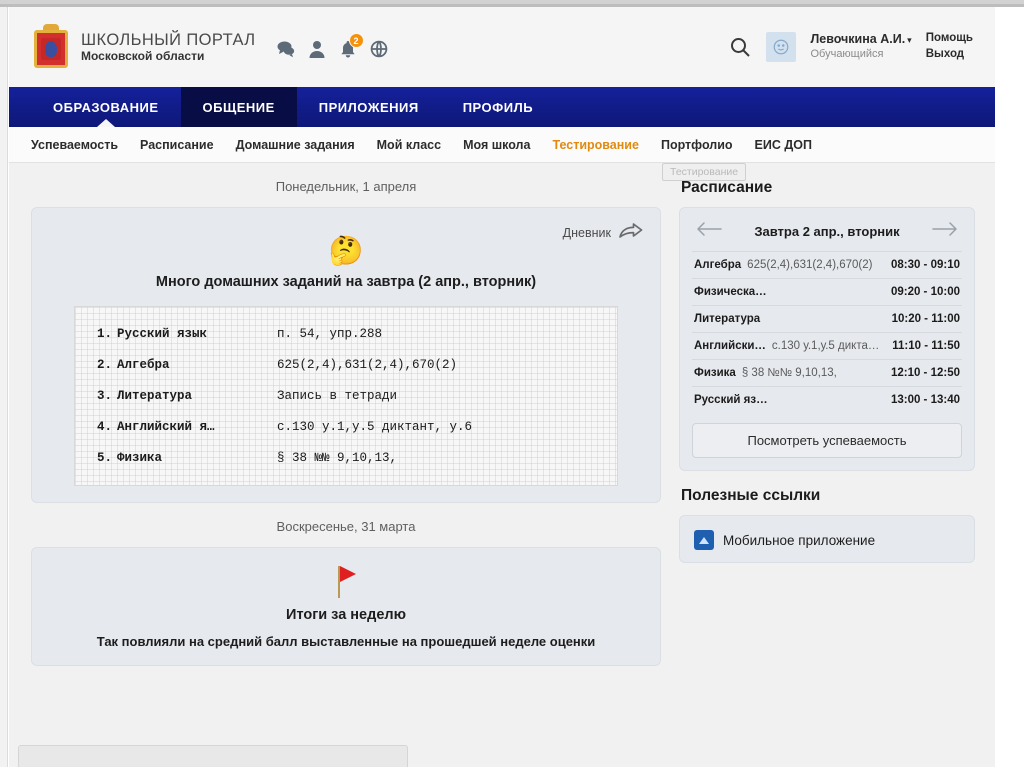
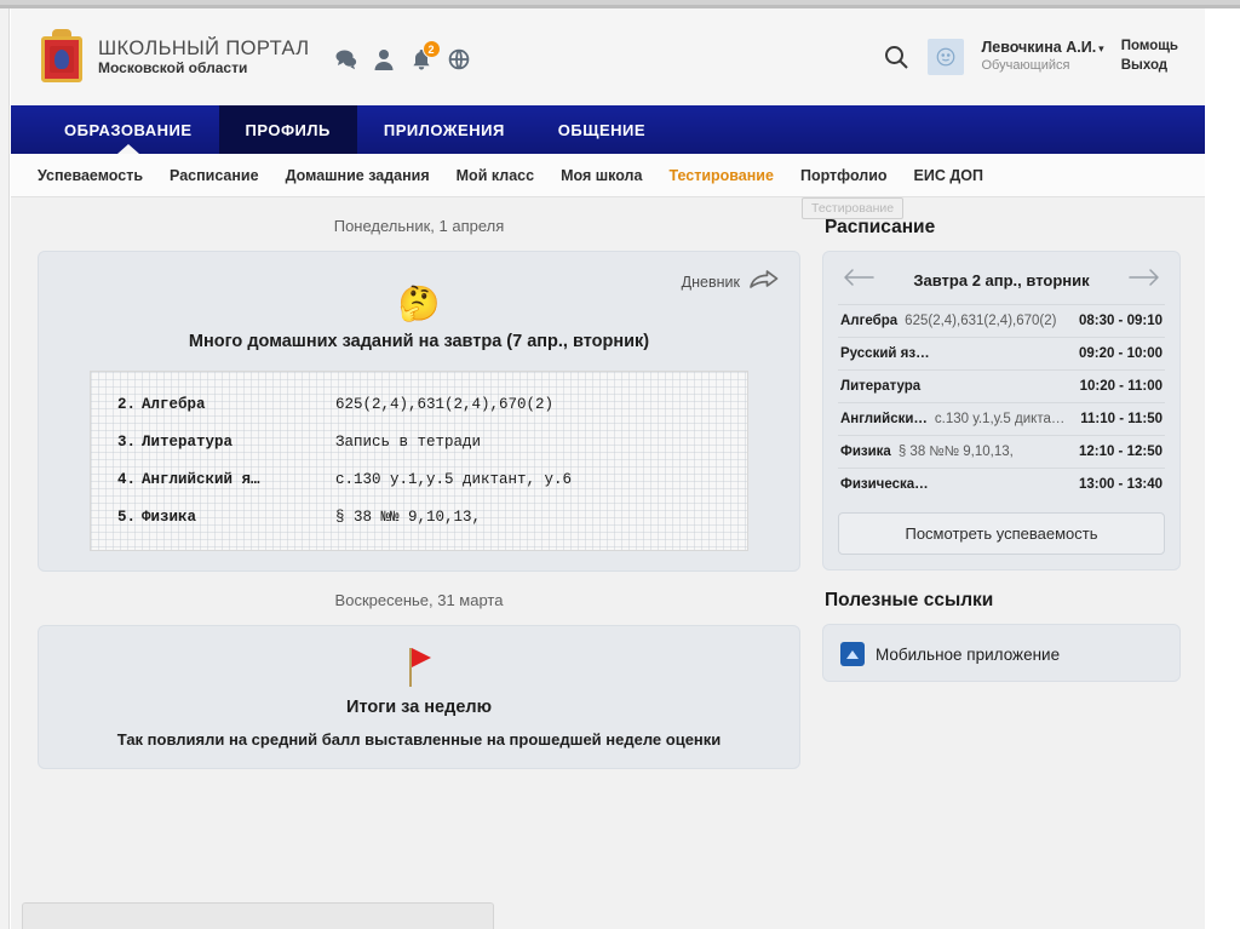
  ШКОЛЬНЫЙ ПОРТАЛ
  Московской области
  2
  Левочкина А.И. ▾
  Обучающийся
  Помощь
  Выход
  ОБРАЗОВАНИЕ
- ОБЩЕНИЕ
+ ПРОФИЛЬ
  ПРИЛОЖЕНИЯ
- ПРОФИЛЬ
+ ОБЩЕНИЕ
  Успеваемость
  Расписание
  Домашние задания
  Мой класс
  Моя школа
  Тестирование
  Портфолио
  ЕИС ДОП
  Тестирование
  Понедельник, 1 апреля
  Дневник
  🤔
- Много домашних заданий на завтра (2 апр., вторник)
+ Много домашних заданий на завтра (7 апр., вторник)
- 1.
- Русский язык
- п. 54, упр.288
  2.
  Алгебра
  625(2,4),631(2,4),670(2)
  3.
  Литература
  Запись в тетради
  4.
  Английский я…
  с.130 у.1,у.5 диктант, у.6
  5.
  Физика
  § 38 №№ 9,10,13,
  Воскресенье, 31 марта
  Итоги за неделю
  Так повлияли на средний балл выставленные на прошедшей неделе оценки
  Расписание
  Завтра 2 апр., вторник
  Алгебра
  625(2,4),631(2,4),670(2)
  08:30 - 09:10
- Физическа…
+ Русский яз…
  09:20 - 10:00
  Литература
  10:20 - 11:00
  Английски…
  с.130 у.1,у.5 дикта…
  11:10 - 11:50
  Физика
  § 38 №№ 9,10,13,
  12:10 - 12:50
- Русский яз…
+ Физическа…
  13:00 - 13:40
  Посмотреть успеваемость
  Полезные ссылки
  Мобильное приложение
